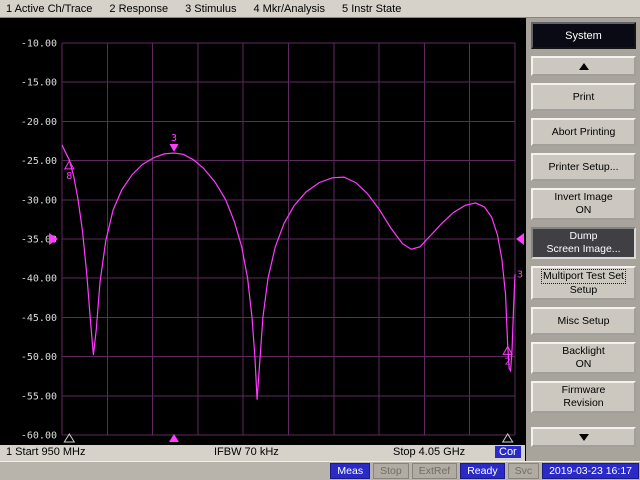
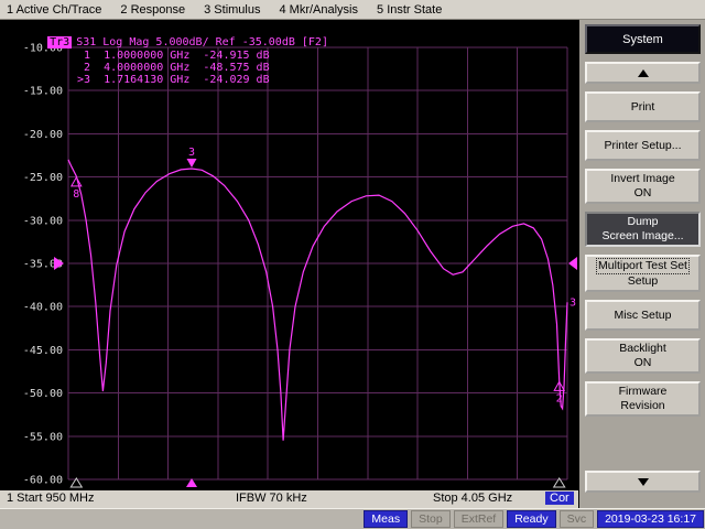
  1 Active Ch/Trace
  2 Response
  3 Stimulus
  4 Mkr/Analysis
  5 Instr State
  -10.00
  -15.00
  -20.00
  -25.00
  -30.00
  -35.0
  -40.00
  -45.00
  -50.00
  -55.00
  -60.00
  8
  2
  3
  3
+ Tr3 S31 Log Mag 5.000dB/ Ref -35.00dB [F2]
+ 1 1.0000000 GHz -24.915 dB
+ 2 4.0000000 GHz -48.575 dB
+ >3 1.7164130 GHz -24.029 dB
  1 Start 950 MHz
  IFBW 70 kHz
  Stop 4.05 GHz
  Cor
  System
  Print
- Abort Printing
  Printer Setup...
  Invert Image
  ON
  Dump
  Screen Image...
  Multiport Test Set
  Setup
  Misc Setup
  Backlight
  ON
  Firmware
  Revision
  Meas
  Stop
  ExtRef
  Ready
  Svc
  2019-03-23 16:17
